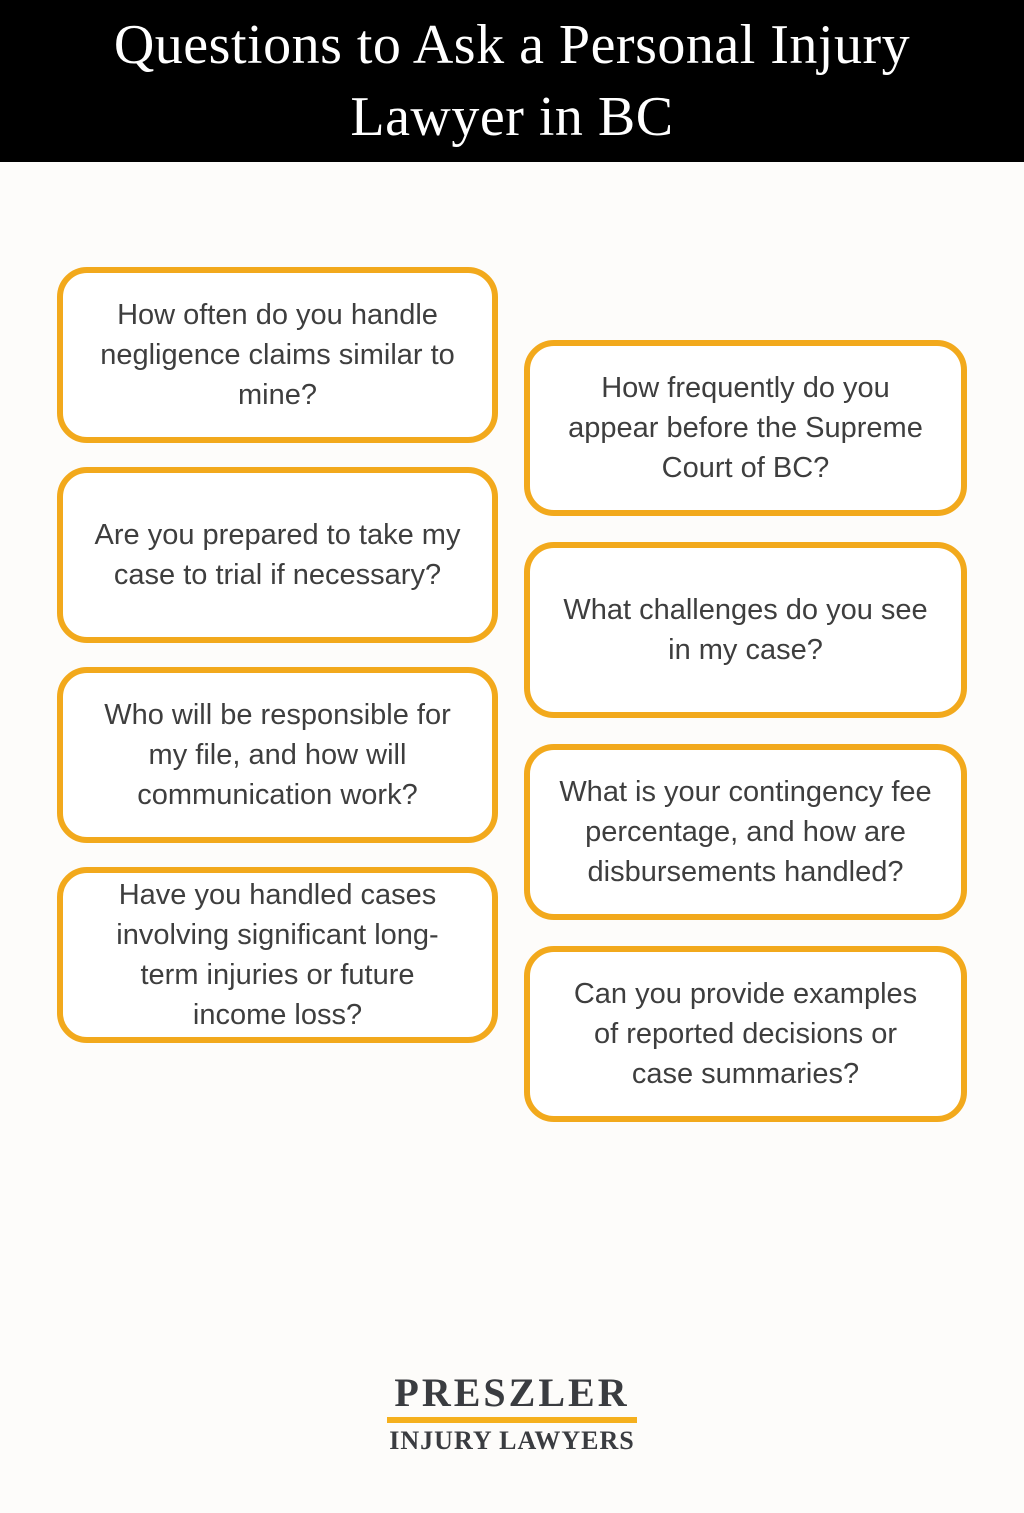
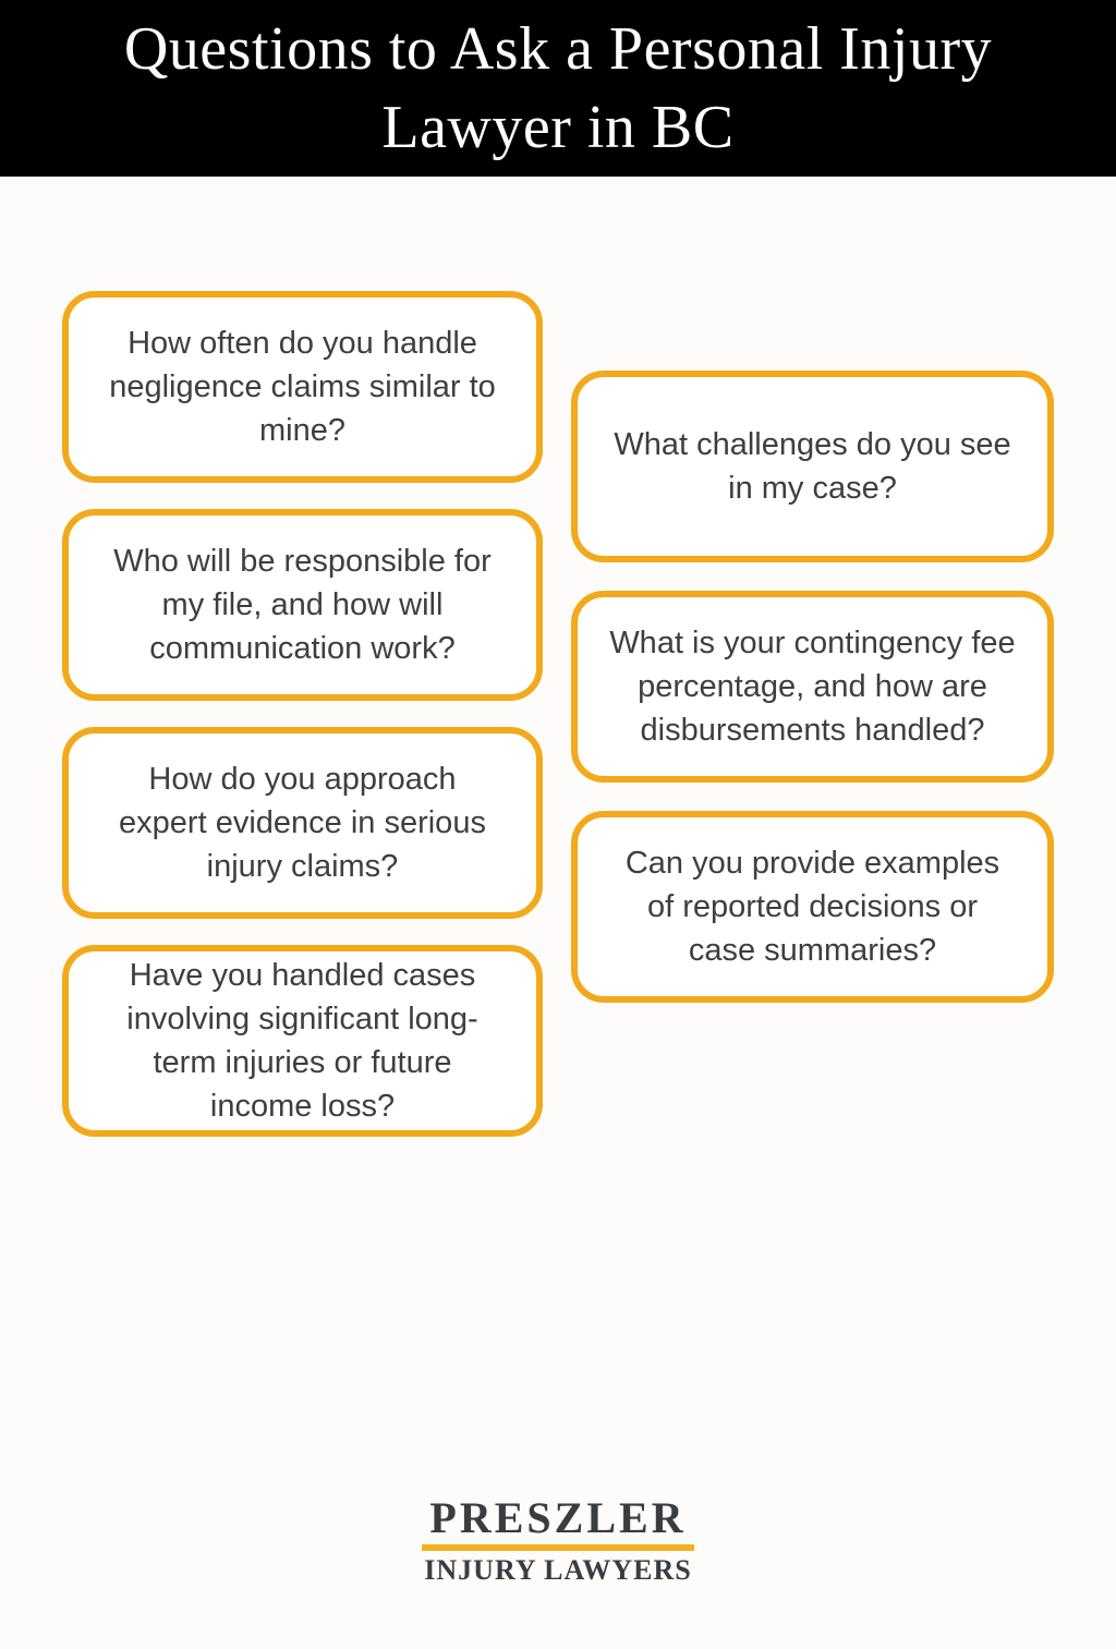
  Questions to Ask a Personal Injury
  Lawyer in BC
  How often do you handle
  negligence claims similar to
  mine?
- Are you prepared to take my
- case to trial if necessary?
  Who will be responsible for
  my file, and how will
  communication work?
+ How do you approach
+ expert evidence in serious
+ injury claims?
  Have you handled cases
  involving significant long-
  term injuries or future
  income loss?
- How frequently do you
- appear before the Supreme
- Court of BC?
  What challenges do you see
  in my case?
  What is your contingency fee
  percentage, and how are
  disbursements handled?
  Can you provide examples
  of reported decisions or
  case summaries?
  PRESZLER
  INJURY LAWYERS
